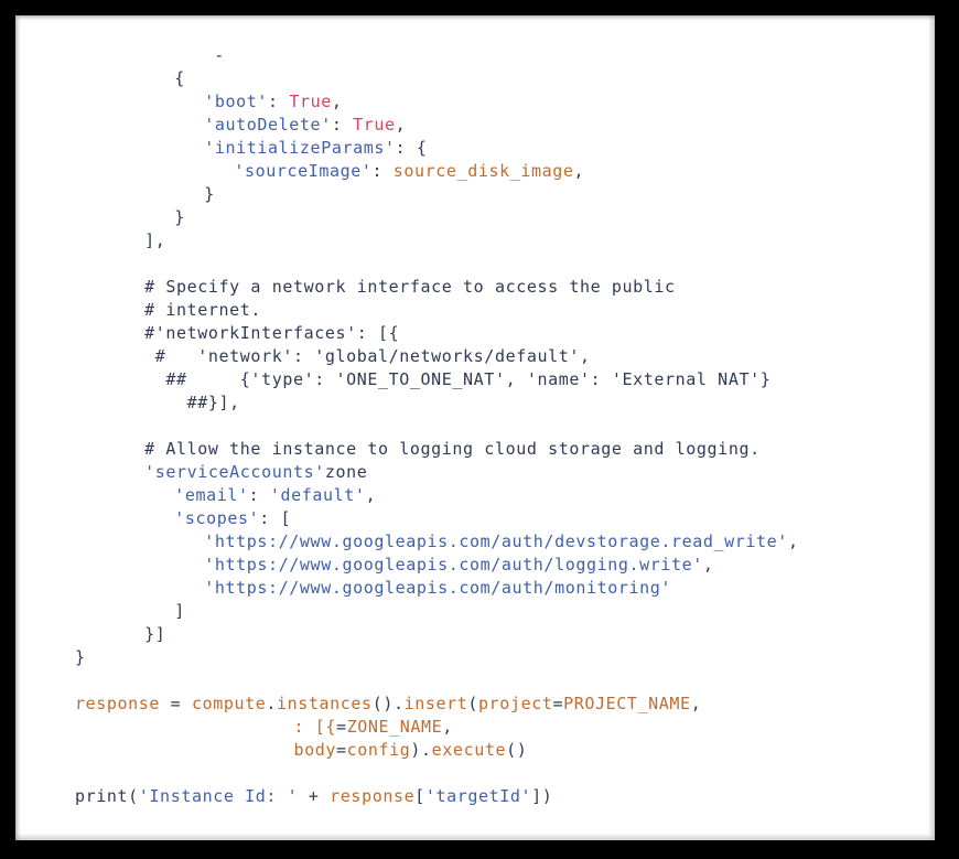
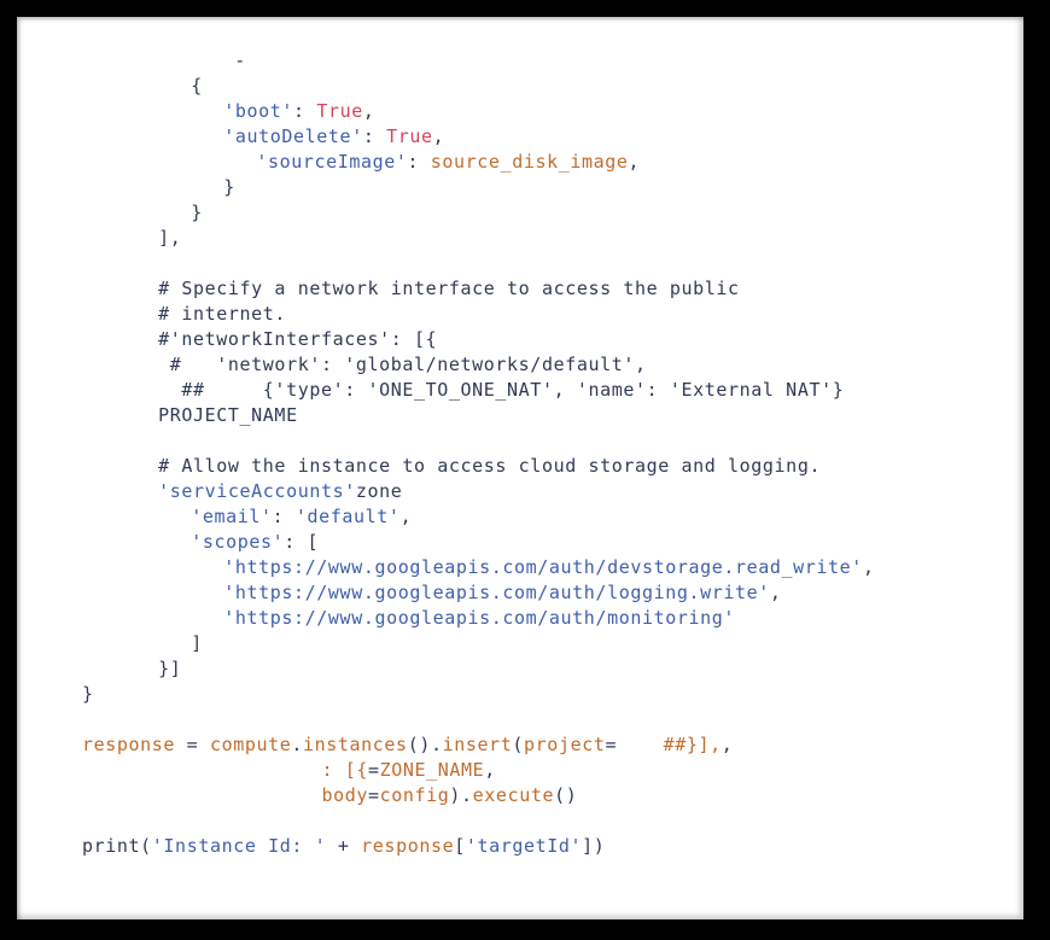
  -
  {
  'boot': True,
  'autoDelete': True,
- 'initializeParams': {
  'sourceImage': source_disk_image,
  }
  }
  ],
  # Specify a network interface to access the public
  # internet.
  #'networkInterfaces': [{
  # 'network': 'global/networks/default',
  ## {'type': 'ONE_TO_ONE_NAT', 'name': 'External NAT'}
- ##}],
+ PROJECT_NAME
- # Allow the instance to logging cloud storage and logging.
+ # Allow the instance to access cloud storage and logging.
  'serviceAccounts'zone
  'email': 'default',
  'scopes': [
  'https://www.googleapis.com/auth/devstorage.read_write',
  'https://www.googleapis.com/auth/logging.write',
  'https://www.googleapis.com/auth/monitoring'
  ]
  }]
  }
- response = compute.instances().insert(project=PROJECT_NAME,
+ response = compute.instances().insert(project= ##}],,
  : [{=ZONE_NAME,
  body=config).execute()
  print('Instance Id: ' + response['targetId'])
